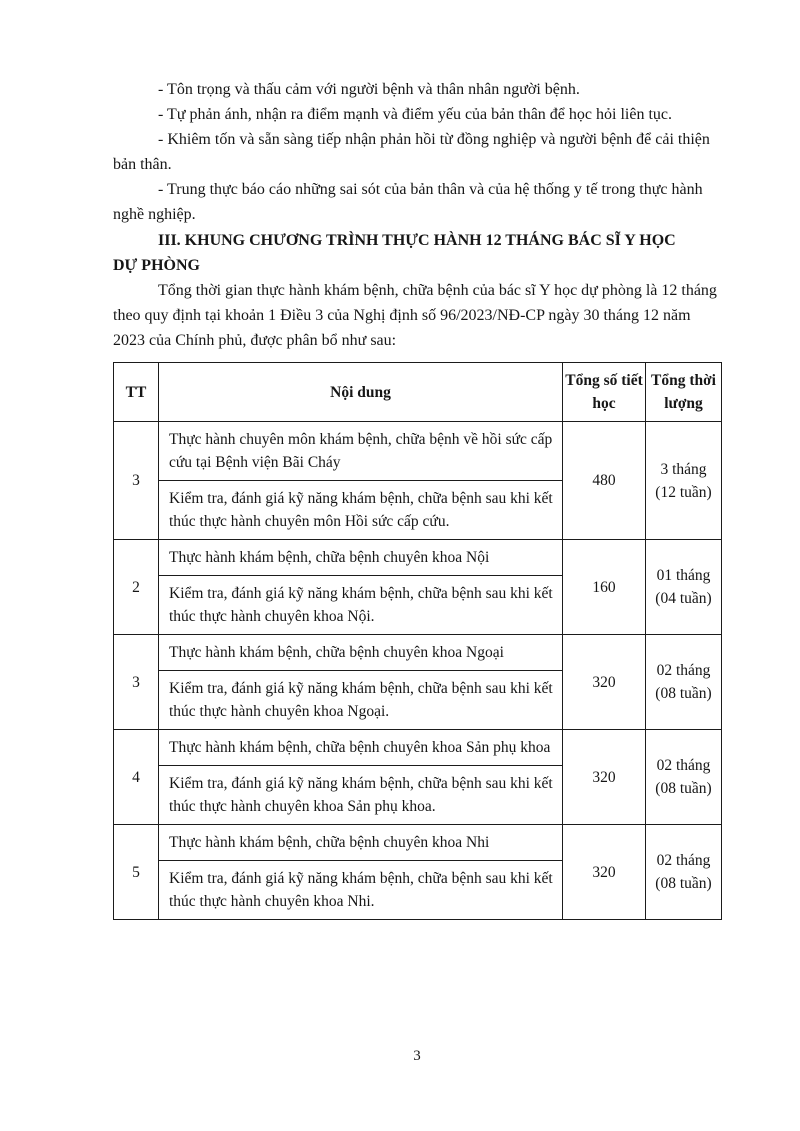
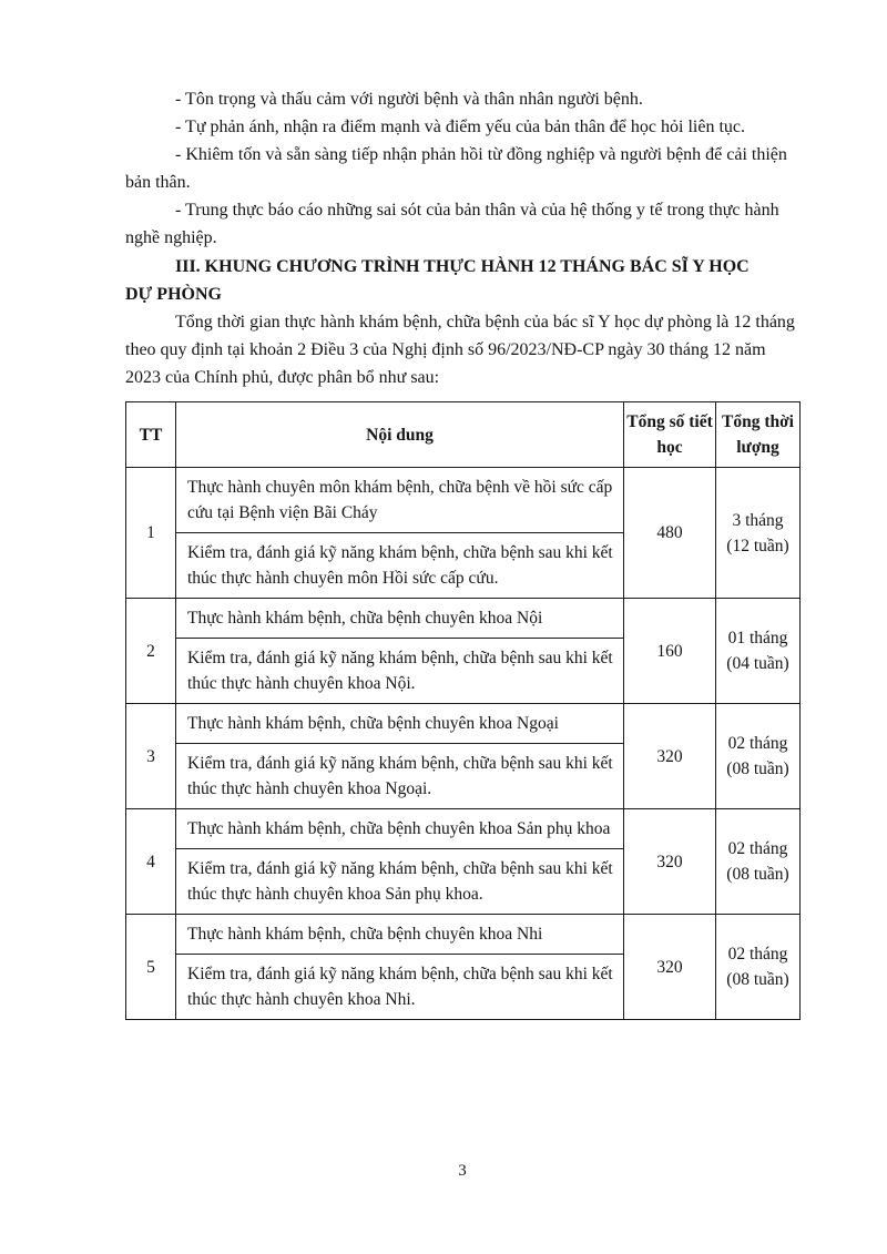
  - Tôn trọng và thấu cảm với người bệnh và thân nhân người bệnh.
  - Tự phản ánh, nhận ra điểm mạnh và điểm yếu của bản thân để học hỏi liên tục.
  - Khiêm tốn và sẵn sàng tiếp nhận phản hồi từ đồng nghiệp và người bệnh để cải thiện bản thân.
  - Trung thực báo cáo những sai sót của bản thân và của hệ thống y tế trong thực hành nghề nghiệp.
  III. KHUNG CHƯƠNG TRÌNH THỰC HÀNH 12 THÁNG BÁC SĨ Y HỌC DỰ PHÒNG
- Tổng thời gian thực hành khám bệnh, chữa bệnh của bác sĩ Y học dự phòng là 12 tháng theo quy định tại khoản 1 Điều 3 của Nghị định số 96/2023/NĐ-CP ngày 30 tháng 12 năm 2023 của Chính phủ, được phân bổ như sau:
+ Tổng thời gian thực hành khám bệnh, chữa bệnh của bác sĩ Y học dự phòng là 12 tháng theo quy định tại khoản 2 Điều 3 của Nghị định số 96/2023/NĐ-CP ngày 30 tháng 12 năm 2023 của Chính phủ, được phân bổ như sau:
  TT	Nội dung	Tổng số tiết học	Tổng thời lượng
- 3	Thực hành chuyên môn khám bệnh, chữa bệnh về hồi sức cấp cứu tại Bệnh viện Bãi Cháy	480	3 tháng (12 tuần)
+ 1	Thực hành chuyên môn khám bệnh, chữa bệnh về hồi sức cấp cứu tại Bệnh viện Bãi Cháy	480	3 tháng (12 tuần)
  Kiểm tra, đánh giá kỹ năng khám bệnh, chữa bệnh sau khi kết thúc thực hành chuyên môn Hồi sức cấp cứu.
  2	Thực hành khám bệnh, chữa bệnh chuyên khoa Nội	160	01 tháng (04 tuần)
  Kiểm tra, đánh giá kỹ năng khám bệnh, chữa bệnh sau khi kết thúc thực hành chuyên khoa Nội.
  3	Thực hành khám bệnh, chữa bệnh chuyên khoa Ngoại	320	02 tháng (08 tuần)
  Kiểm tra, đánh giá kỹ năng khám bệnh, chữa bệnh sau khi kết thúc thực hành chuyên khoa Ngoại.
  4	Thực hành khám bệnh, chữa bệnh chuyên khoa Sản phụ khoa	320	02 tháng (08 tuần)
  Kiểm tra, đánh giá kỹ năng khám bệnh, chữa bệnh sau khi kết thúc thực hành chuyên khoa Sản phụ khoa.
  5	Thực hành khám bệnh, chữa bệnh chuyên khoa Nhi	320	02 tháng (08 tuần)
  Kiểm tra, đánh giá kỹ năng khám bệnh, chữa bệnh sau khi kết thúc thực hành chuyên khoa Nhi.
  3
